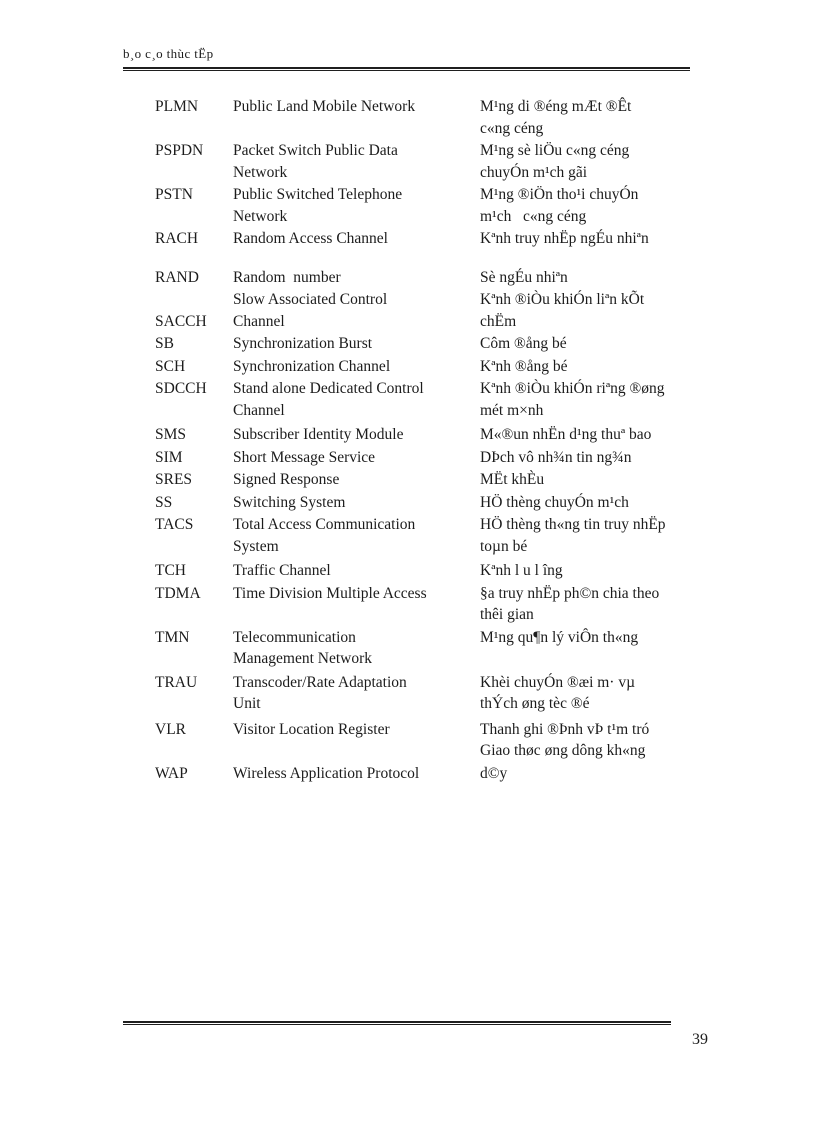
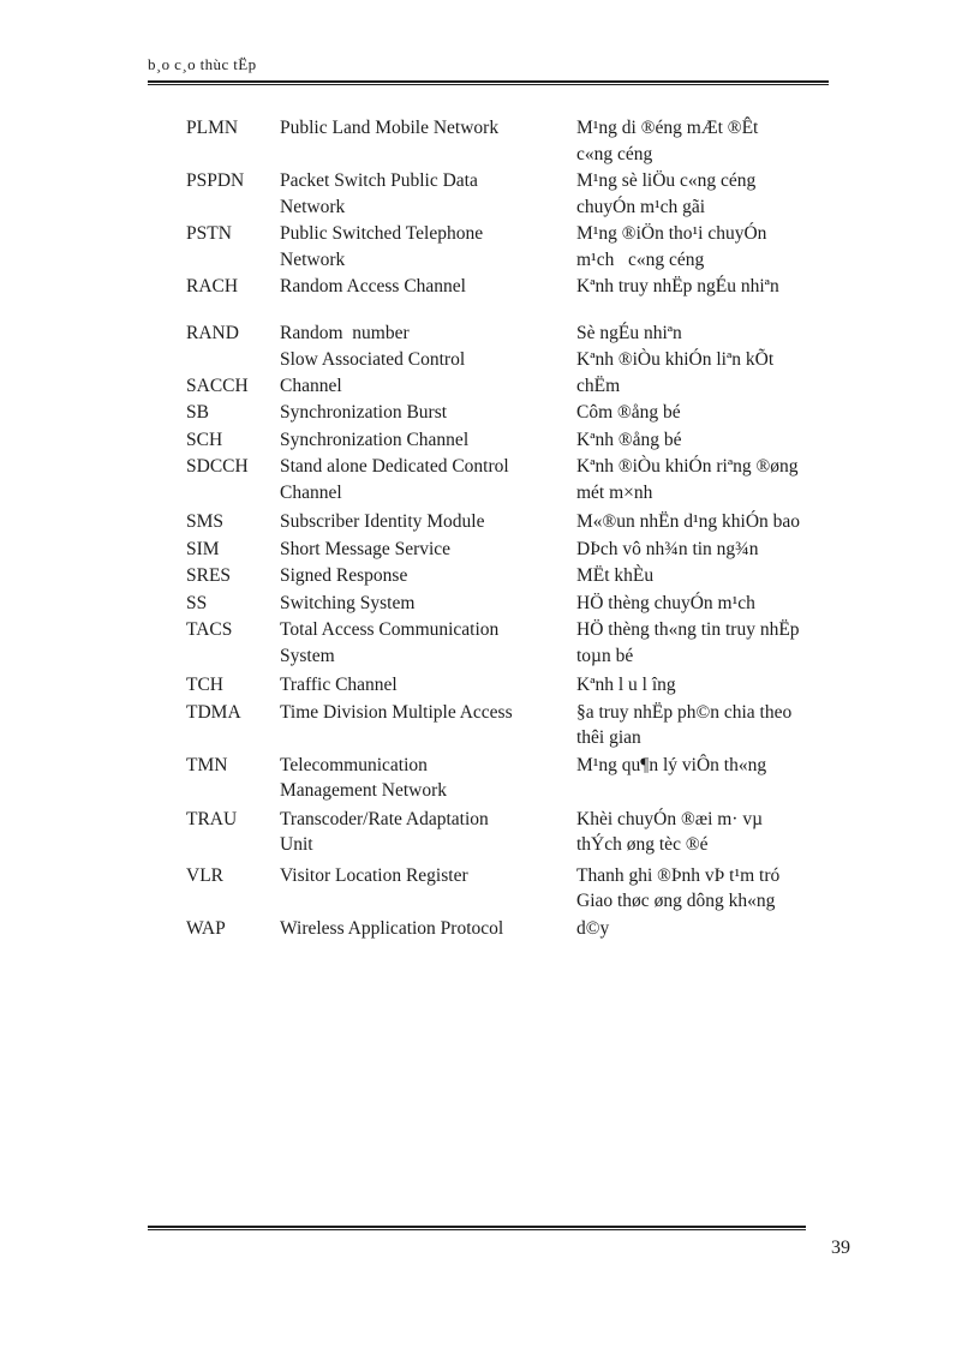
  b¸o c¸o thùc tËp
  PLMN
  Public Land Mobile Network
  M¹ng di ®éng mÆt ®Êt
  c«ng céng
  PSPDN
  Packet Switch Public Data
  Network
  M¹ng sè liÖu c«ng céng
  chuyÓn m¹ch gãi
  PSTN
  Public Switched Telephone
  Network
  M¹ng ®iÖn tho¹i chuyÓn
  m¹ch c«ng céng
  RACH
  Random Access Channel
  Kªnh truy nhËp ngÉu nhiªn
  RAND
  Random number
  Sè ngÉu nhiªn
  SACCH
  Slow Associated Control
  Channel
  Kªnh ®iÒu khiÓn liªn kÕt
  chËm
  SB
  Synchronization Burst
  Côm ®ång bé
  SCH
  Synchronization Channel
  Kªnh ®ång bé
  SDCCH
  Stand alone Dedicated Control
  Channel
  Kªnh ®iÒu khiÓn riªng ®øng
  mét m×nh
  SMS
  Subscriber Identity Module
- M«®un nhËn d¹ng thuª bao
+ M«®un nhËn d¹ng khiÓn bao
  SIM
  Short Message Service
  DÞch vô nh¾n tin ng¾n
  SRES
  Signed Response
  MËt khÈu
  SS
  Switching System
  HÖ thèng chuyÓn m¹ch
  TACS
  Total Access Communication
  System
  HÖ thèng th«ng tin truy nhËp
  toµn bé
  TCH
  Traffic Channel
  Kªnh l u l îng
  TDMA
  Time Division Multiple Access
  §a truy nhËp ph©n chia theo
  thêi gian
  TMN
  Telecommunication
  Management Network
  M¹ng qu¶n lý viÔn th«ng
  TRAU
  Transcoder/Rate Adaptation
  Unit
  Khèi chuyÓn ®æi m· vµ
  thÝch øng tèc ®é
  VLR
  Visitor Location Register
  Thanh ghi ®Þnh vÞ t¹m tró
  Giao thøc øng dông kh«ng
  WAP
  Wireless Application Protocol
  d©y
  39
